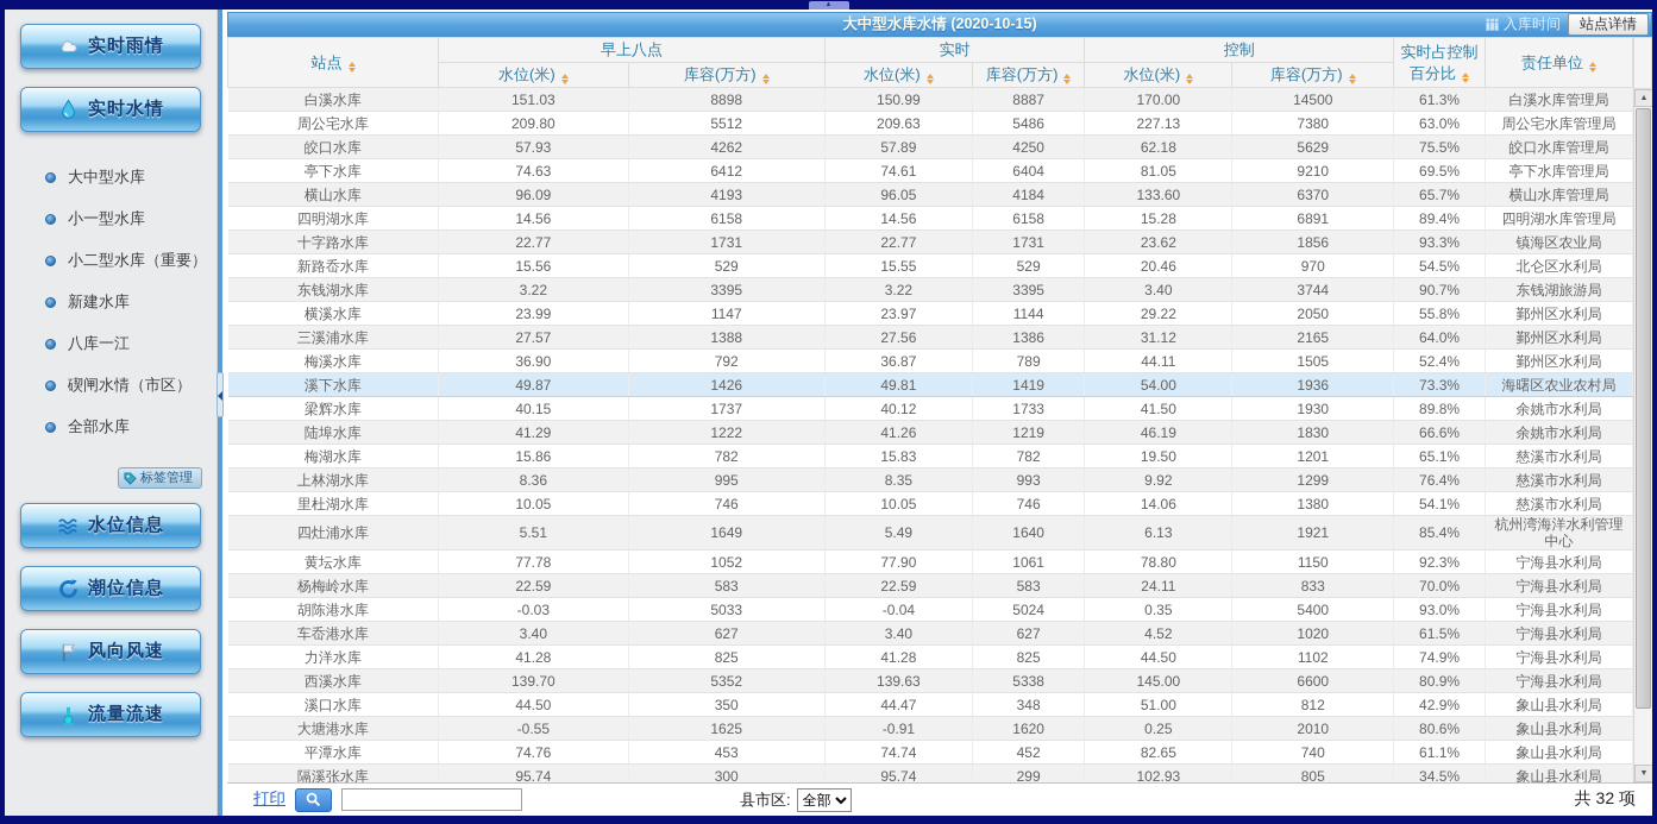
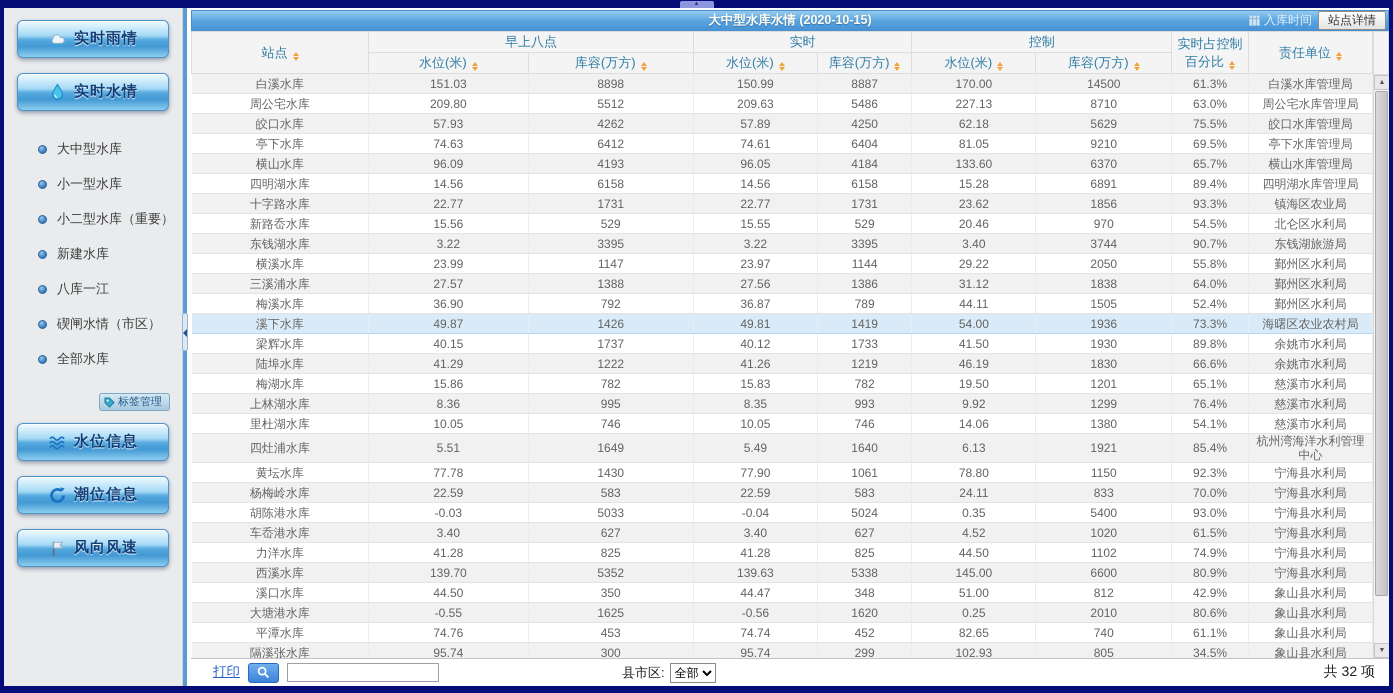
  实时雨情
  实时水情
  大中型水库
  小一型水库
  小二型水库（重要）
  新建水库
  八库一江
  碶闸水情（市区）
  全部水库
  标签管理
  水位信息
  潮位信息
  风向风速
- 流量流速
  大中型水库水情 (2020-10-15)
  入库时间
  站点详情
  站点	早上八点	实时	控制	实时占控制百分比	责任单位
  水位(米)	库容(万方)	水位(米)	库容(万方)	水位(米)	库容(万方)
  白溪水库	151.03	8898	150.99	8887	170.00	14500	61.3%	白溪水库管理局
- 周公宅水库	209.80	5512	209.63	5486	227.13	7380	63.0%	周公宅水库管理局
+ 周公宅水库	209.80	5512	209.63	5486	227.13	8710	63.0%	周公宅水库管理局
  皎口水库	57.93	4262	57.89	4250	62.18	5629	75.5%	皎口水库管理局
  亭下水库	74.63	6412	74.61	6404	81.05	9210	69.5%	亭下水库管理局
  横山水库	96.09	4193	96.05	4184	133.60	6370	65.7%	横山水库管理局
  四明湖水库	14.56	6158	14.56	6158	15.28	6891	89.4%	四明湖水库管理局
  十字路水库	22.77	1731	22.77	1731	23.62	1856	93.3%	镇海区农业局
  新路岙水库	15.56	529	15.55	529	20.46	970	54.5%	北仑区水利局
  东钱湖水库	3.22	3395	3.22	3395	3.40	3744	90.7%	东钱湖旅游局
  横溪水库	23.99	1147	23.97	1144	29.22	2050	55.8%	鄞州区水利局
- 三溪浦水库	27.57	1388	27.56	1386	31.12	2165	64.0%	鄞州区水利局
+ 三溪浦水库	27.57	1388	27.56	1386	31.12	1838	64.0%	鄞州区水利局
  梅溪水库	36.90	792	36.87	789	44.11	1505	52.4%	鄞州区水利局
  溪下水库	49.87	1426	49.81	1419	54.00	1936	73.3%	海曙区农业农村局
  梁辉水库	40.15	1737	40.12	1733	41.50	1930	89.8%	余姚市水利局
  陆埠水库	41.29	1222	41.26	1219	46.19	1830	66.6%	余姚市水利局
  梅湖水库	15.86	782	15.83	782	19.50	1201	65.1%	慈溪市水利局
  上林湖水库	8.36	995	8.35	993	9.92	1299	76.4%	慈溪市水利局
  里杜湖水库	10.05	746	10.05	746	14.06	1380	54.1%	慈溪市水利局
  四灶浦水库	5.51	1649	5.49	1640	6.13	1921	85.4%	杭州湾海洋水利管理中心
- 黄坛水库	77.78	1052	77.90	1061	78.80	1150	92.3%	宁海县水利局
+ 黄坛水库	77.78	1430	77.90	1061	78.80	1150	92.3%	宁海县水利局
  杨梅岭水库	22.59	583	22.59	583	24.11	833	70.0%	宁海县水利局
  胡陈港水库	-0.03	5033	-0.04	5024	0.35	5400	93.0%	宁海县水利局
  车岙港水库	3.40	627	3.40	627	4.52	1020	61.5%	宁海县水利局
  力洋水库	41.28	825	41.28	825	44.50	1102	74.9%	宁海县水利局
  西溪水库	139.70	5352	139.63	5338	145.00	6600	80.9%	宁海县水利局
  溪口水库	44.50	350	44.47	348	51.00	812	42.9%	象山县水利局
- 大塘港水库	-0.55	1625	-0.91	1620	0.25	2010	80.6%	象山县水利局
+ 大塘港水库	-0.55	1625	-0.56	1620	0.25	2010	80.6%	象山县水利局
  平潭水库	74.76	453	74.74	452	82.65	740	61.1%	象山县水利局
  隔溪张水库	95.74	300	95.74	299	102.93	805	34.5%	象山县水利局
  打印
  县市区:
  全部
  共 32 项
